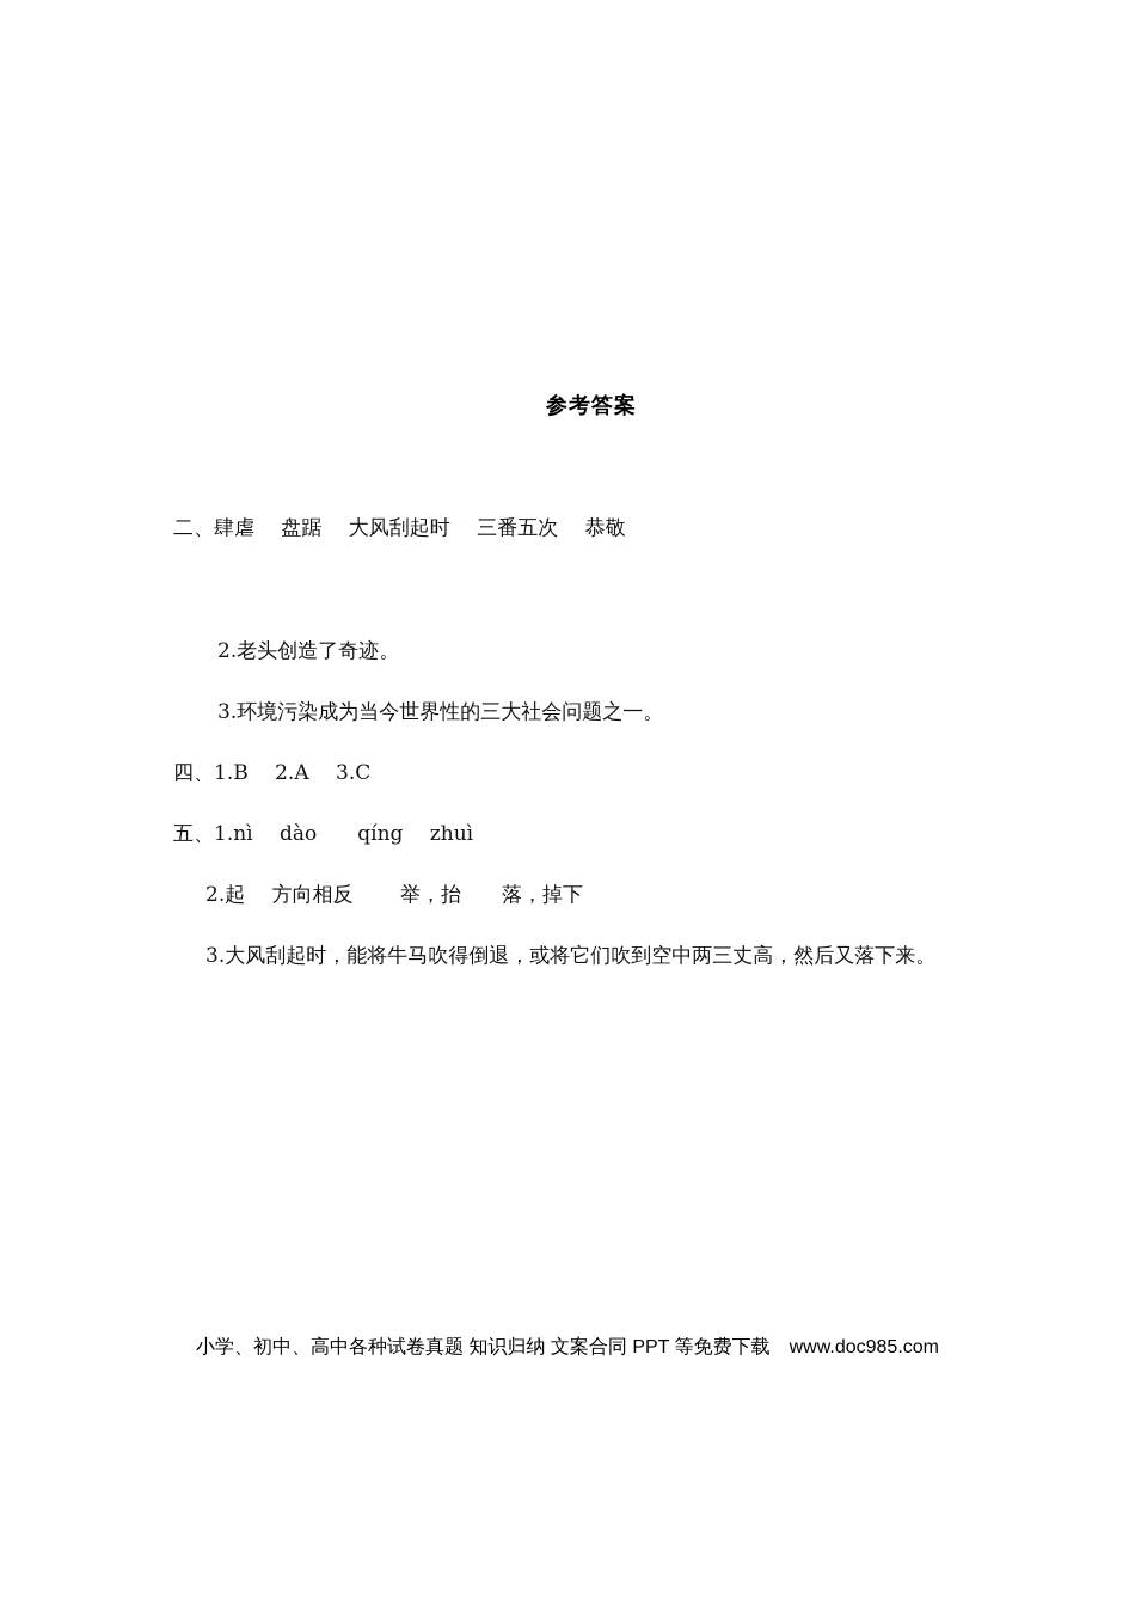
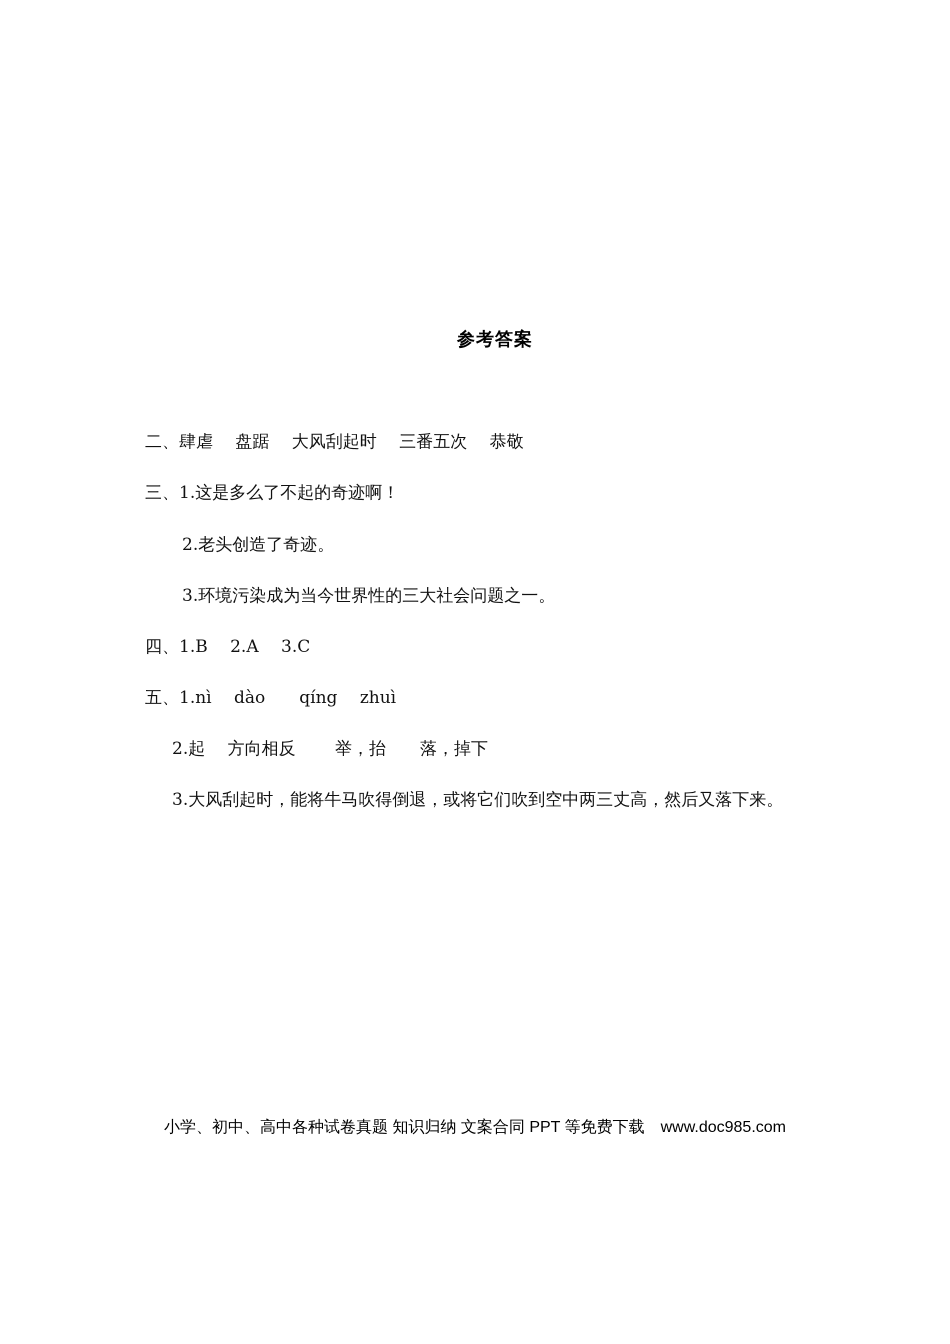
  参考答案
  二、肆虐 盘踞 大风刮起时 三番五次 恭敬
+ 三、1.这是多么了不起的奇迹啊！
  2.老头创造了奇迹。
  3.环境污染成为当今世界性的三大社会问题之一。
  四、1.B 2.A 3.C
  五、1.nì dào qíng zhuì
  2.起 方向相反 举，抬 落，掉下
  3.大风刮起时，能将牛马吹得倒退，或将它们吹到空中两三丈高，然后又落下来。
  小学、初中、高中各种试卷真题 知识归纳 文案合同 PPT 等免费下载 www.doc985.com
